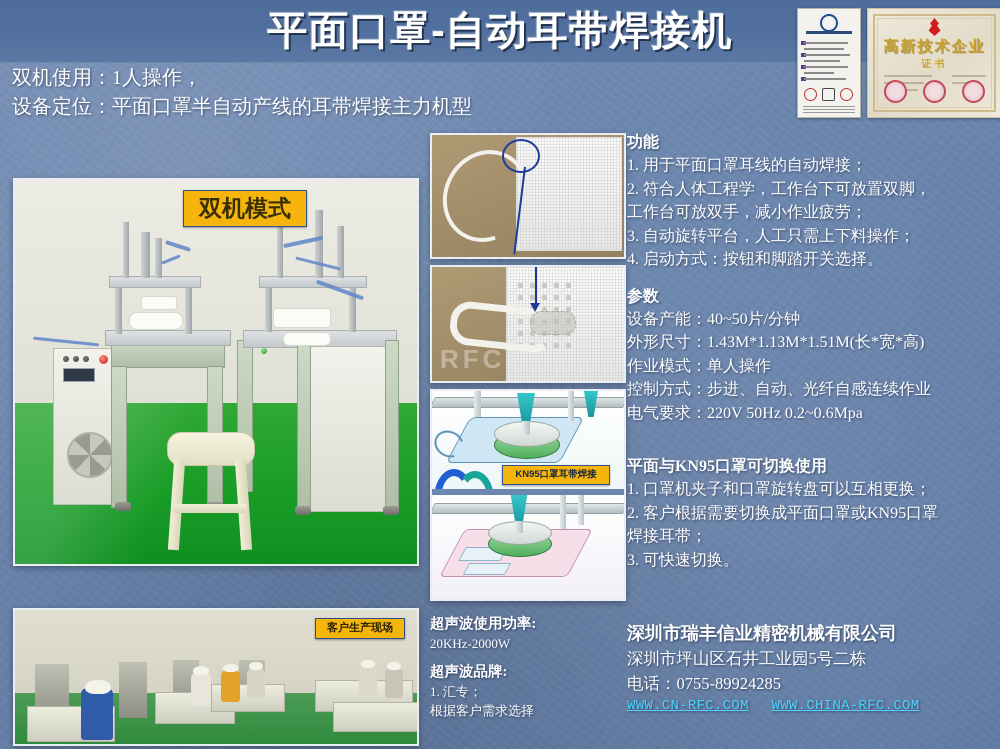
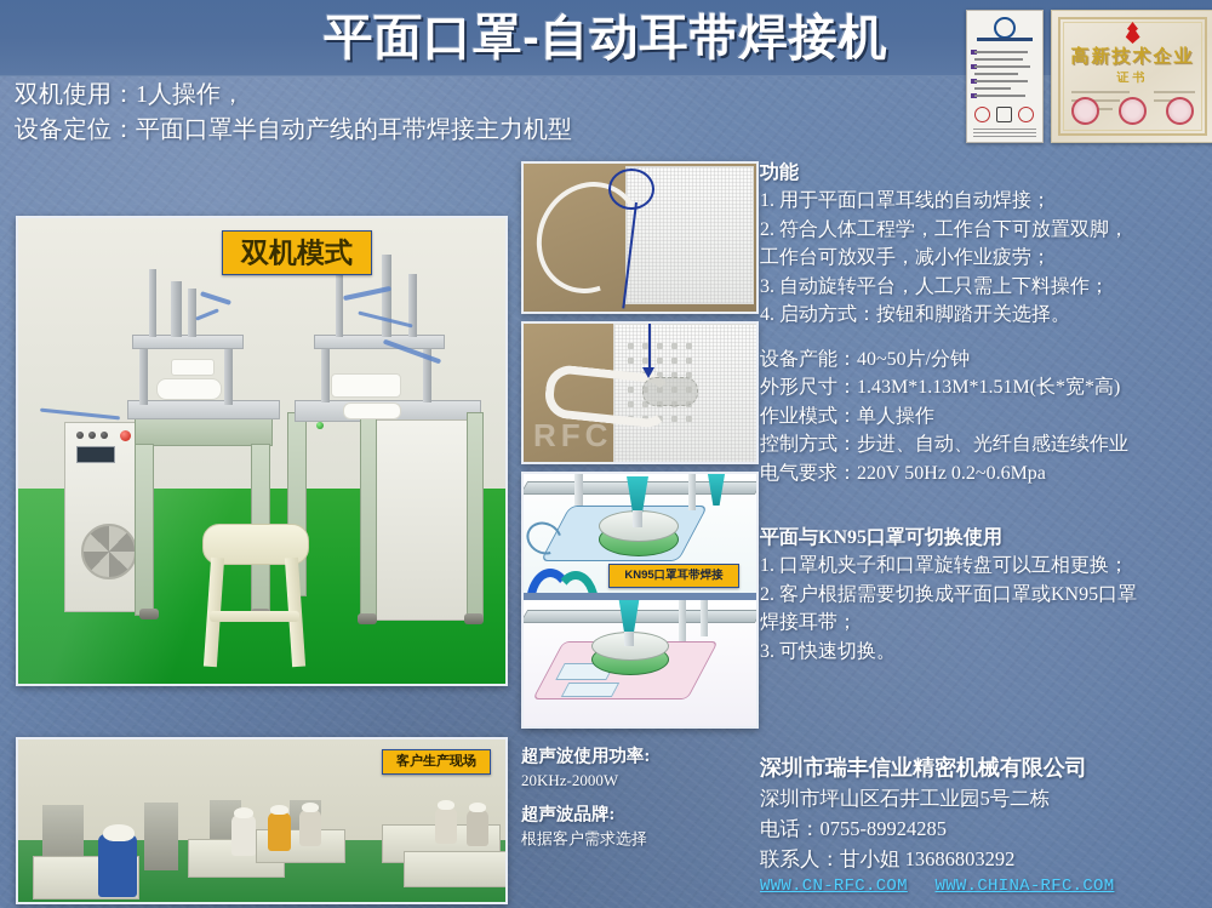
  平面口罩-自动耳带焊接机
  双机使用：1人操作，
  设备定位：平面口罩半自动产线的耳带焊接主力机型
  高新技术企业
  证书
  双机模式
  RFC
  KN95口罩耳带焊接
  客户生产现场
  超声波使用功率:
  20KHz-2000W
  超声波品牌:
- 1. 汇专；
  根据客户需求选择
  功能
  1. 用于平面口罩耳线的自动焊接；
  2. 符合人体工程学，工作台下可放置双脚，
  工作台可放双手，减小作业疲劳；
  3. 自动旋转平台，人工只需上下料操作；
  4. 启动方式：按钮和脚踏开关选择。
- 参数
  设备产能：40~50片/分钟
  外形尺寸：1.43M*1.13M*1.51M(长*宽*高)
  作业模式：单人操作
  控制方式：步进、自动、光纤自感连续作业
  电气要求：220V 50Hz 0.2~0.6Mpa
  平面与KN95口罩可切换使用
  1. 口罩机夹子和口罩旋转盘可以互相更换；
  2. 客户根据需要切换成平面口罩或KN95口罩
  焊接耳带；
  3. 可快速切换。
  深圳市瑞丰信业精密机械有限公司
  深圳市坪山区石井工业园5号二栋
  电话：0755-89924285
+ 联系人：甘小姐 13686803292
  WWW.CN-RFC.COM WWW.CHINA-RFC.COM
